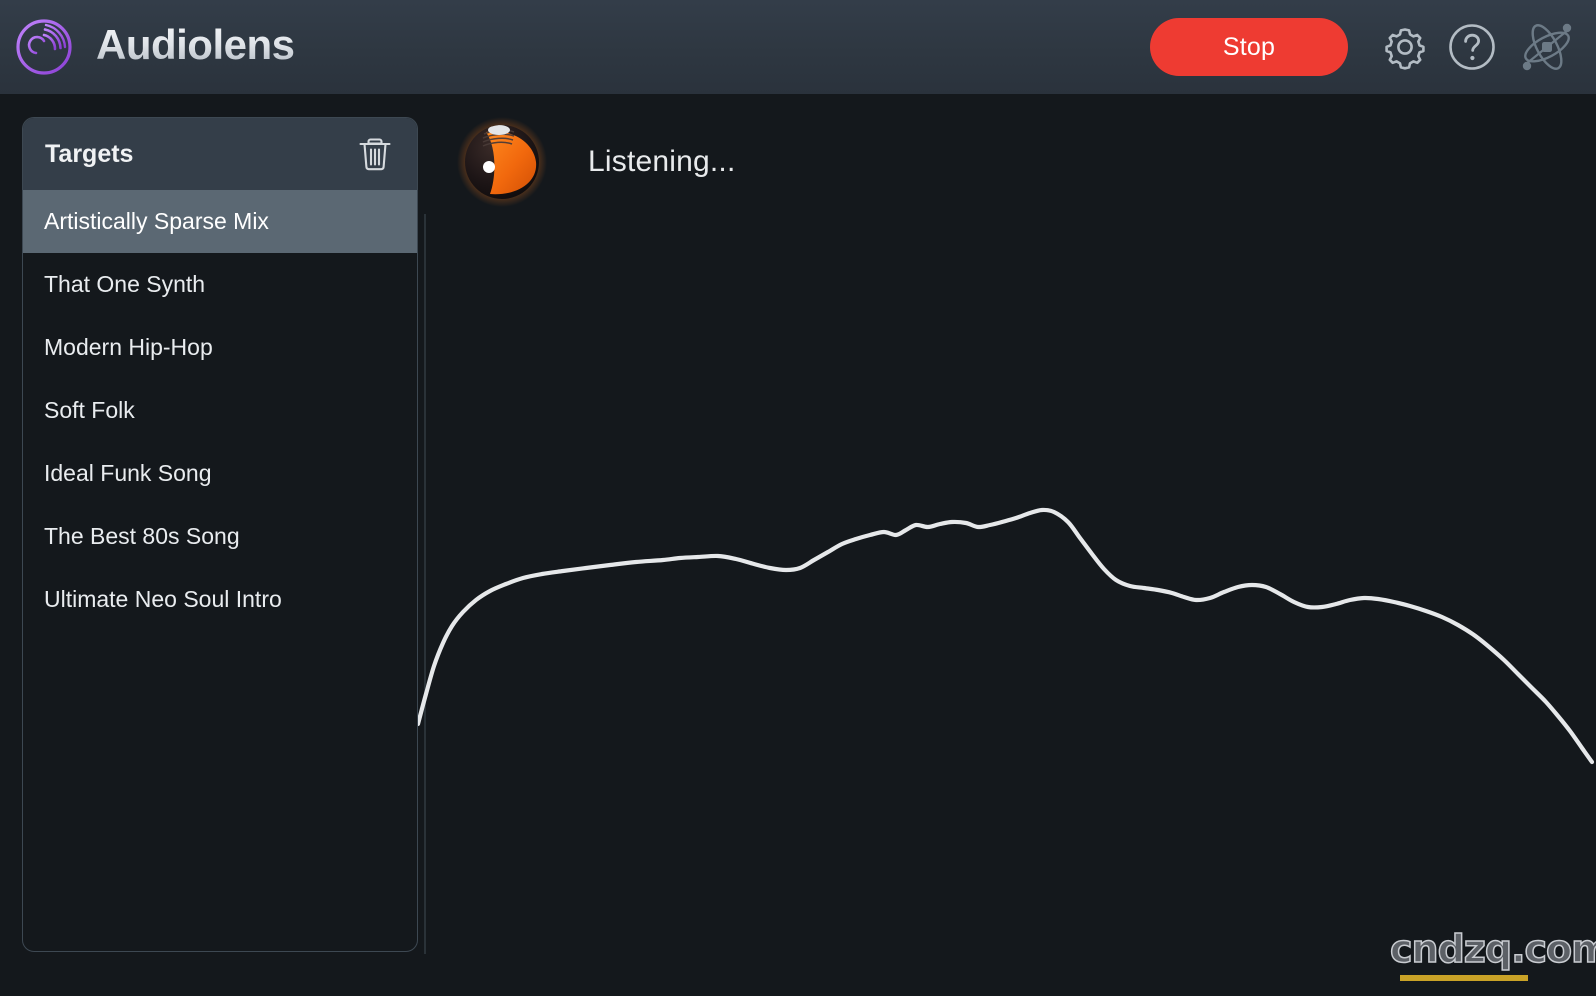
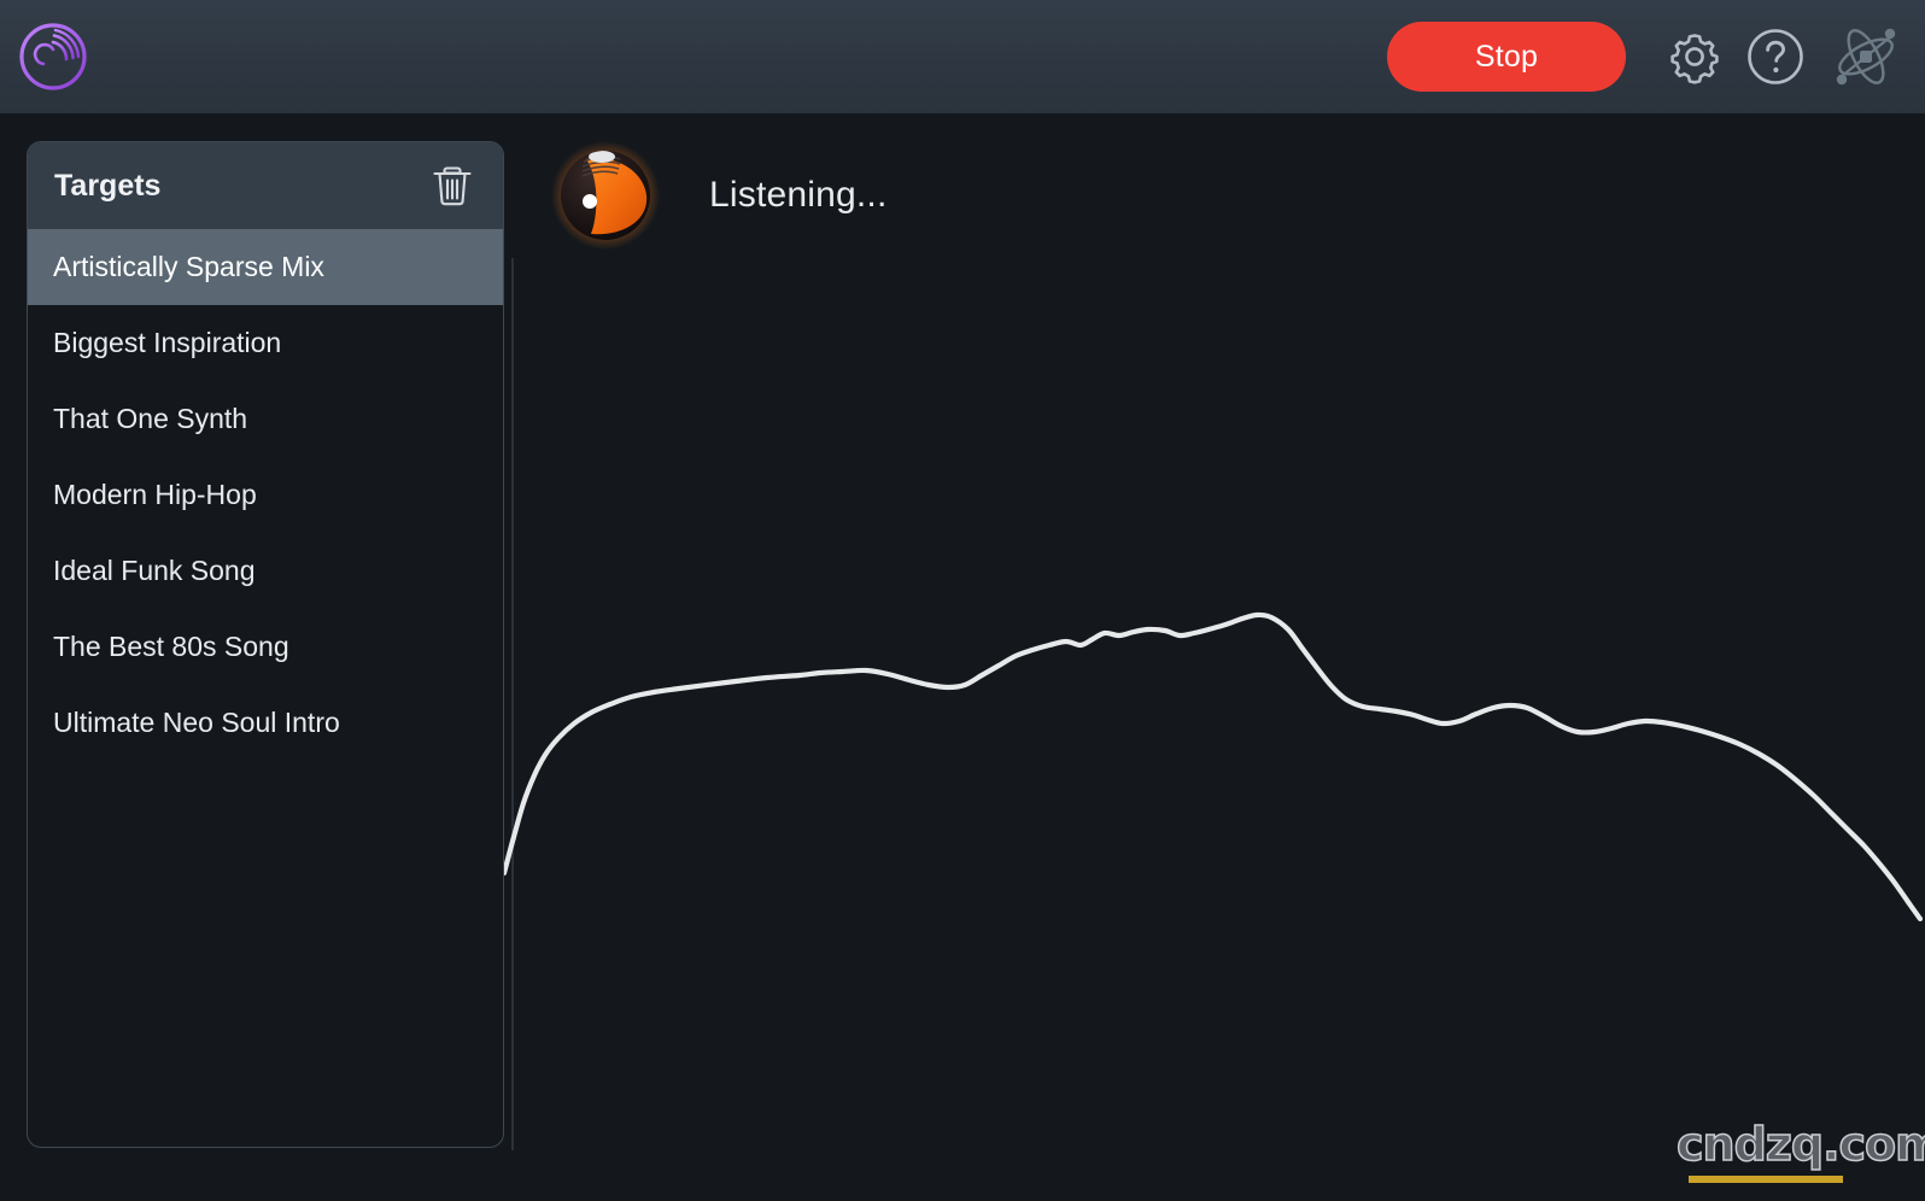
- Audiolens
  Stop
  Targets
  Artistically Sparse Mix
+ Biggest Inspiration
  That One Synth
  Modern Hip-Hop
- Soft Folk
  Ideal Funk Song
  The Best 80s Song
  Ultimate Neo Soul Intro
  Listening...
  cndzq.com
